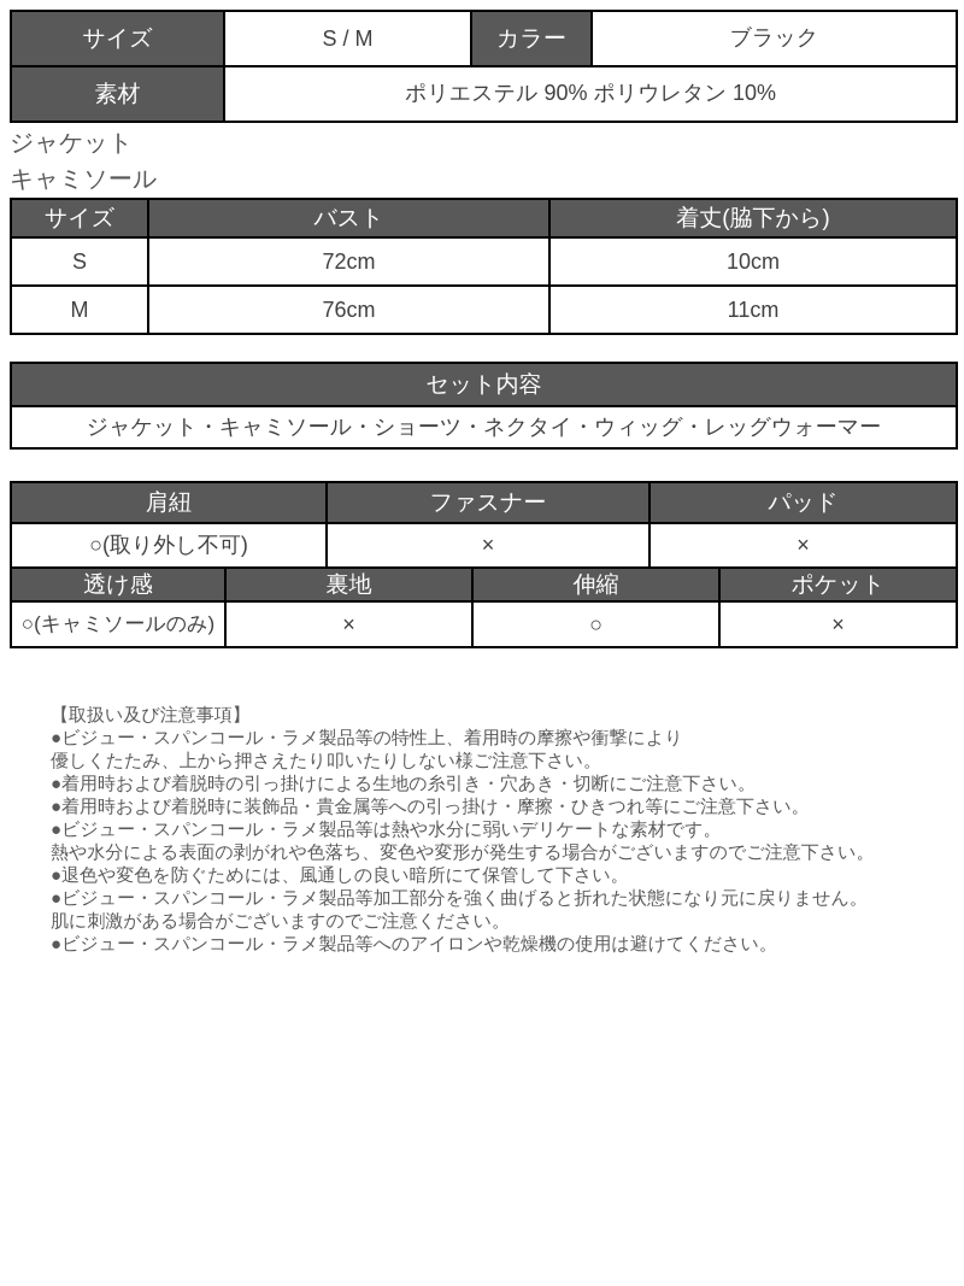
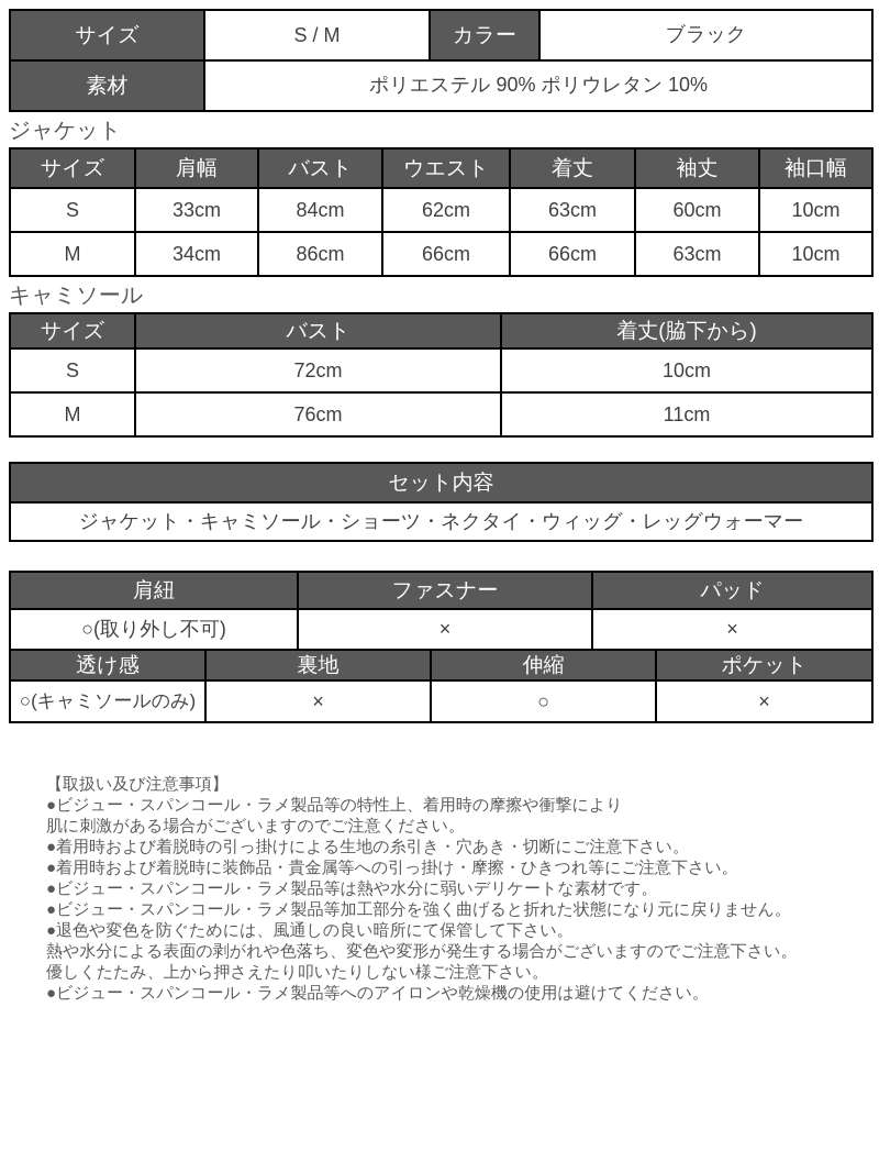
  サイズ	S / M	カラー	ブラック
  素材	ポリエステル 90% ポリウレタン 10%
  ジャケット
+ サイズ	肩幅	バスト	ウエスト	着丈	袖丈	袖口幅
+ S	33cm	84cm	62cm	63cm	60cm	10cm
+ M	34cm	86cm	66cm	66cm	63cm	10cm
  キャミソール
  サイズ	バスト	着丈(脇下から)
  S	72cm	10cm
  M	76cm	11cm
  セット内容
  ジャケット・キャミソール・ショーツ・ネクタイ・ウィッグ・レッグウォーマー
  肩紐	ファスナー	パッド
  ○(取り外し不可)	×	×
  透け感	裏地	伸縮	ポケット
  ○(キャミソールのみ)	×	○	×
  【取扱い及び注意事項】
  ●ビジュー・スパンコール・ラメ製品等の特性上、着用時の摩擦や衝撃により
- 優しくたたみ、上から押さえたり叩いたりしない様ご注意下さい。
+ 肌に刺激がある場合がございますのでご注意ください。
  ●着用時および着脱時の引っ掛けによる生地の糸引き・穴あき・切断にご注意下さい。
  ●着用時および着脱時に装飾品・貴金属等への引っ掛け・摩擦・ひきつれ等にご注意下さい。
  ●ビジュー・スパンコール・ラメ製品等は熱や水分に弱いデリケートな素材です。
- 熱や水分による表面の剥がれや色落ち、変色や変形が発生する場合がございますのでご注意下さい。
+ ●ビジュー・スパンコール・ラメ製品等加工部分を強く曲げると折れた状態になり元に戻りません。
  ●退色や変色を防ぐためには、風通しの良い暗所にて保管して下さい。
- ●ビジュー・スパンコール・ラメ製品等加工部分を強く曲げると折れた状態になり元に戻りません。
+ 熱や水分による表面の剥がれや色落ち、変色や変形が発生する場合がございますのでご注意下さい。
- 肌に刺激がある場合がございますのでご注意ください。
+ 優しくたたみ、上から押さえたり叩いたりしない様ご注意下さい。
  ●ビジュー・スパンコール・ラメ製品等へのアイロンや乾燥機の使用は避けてください。
